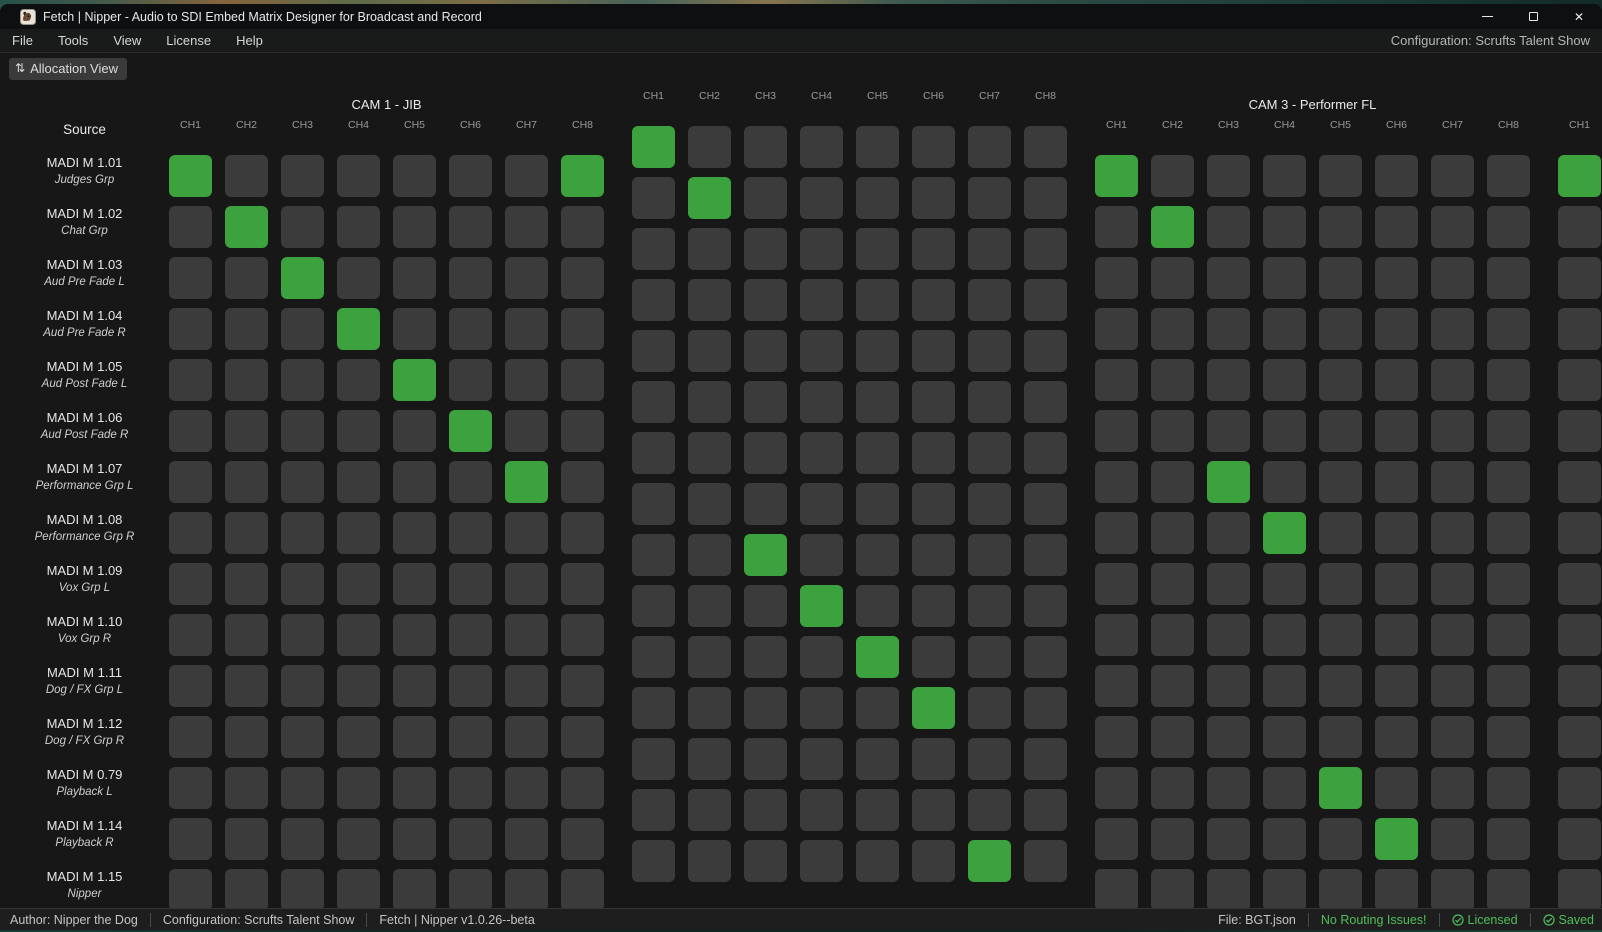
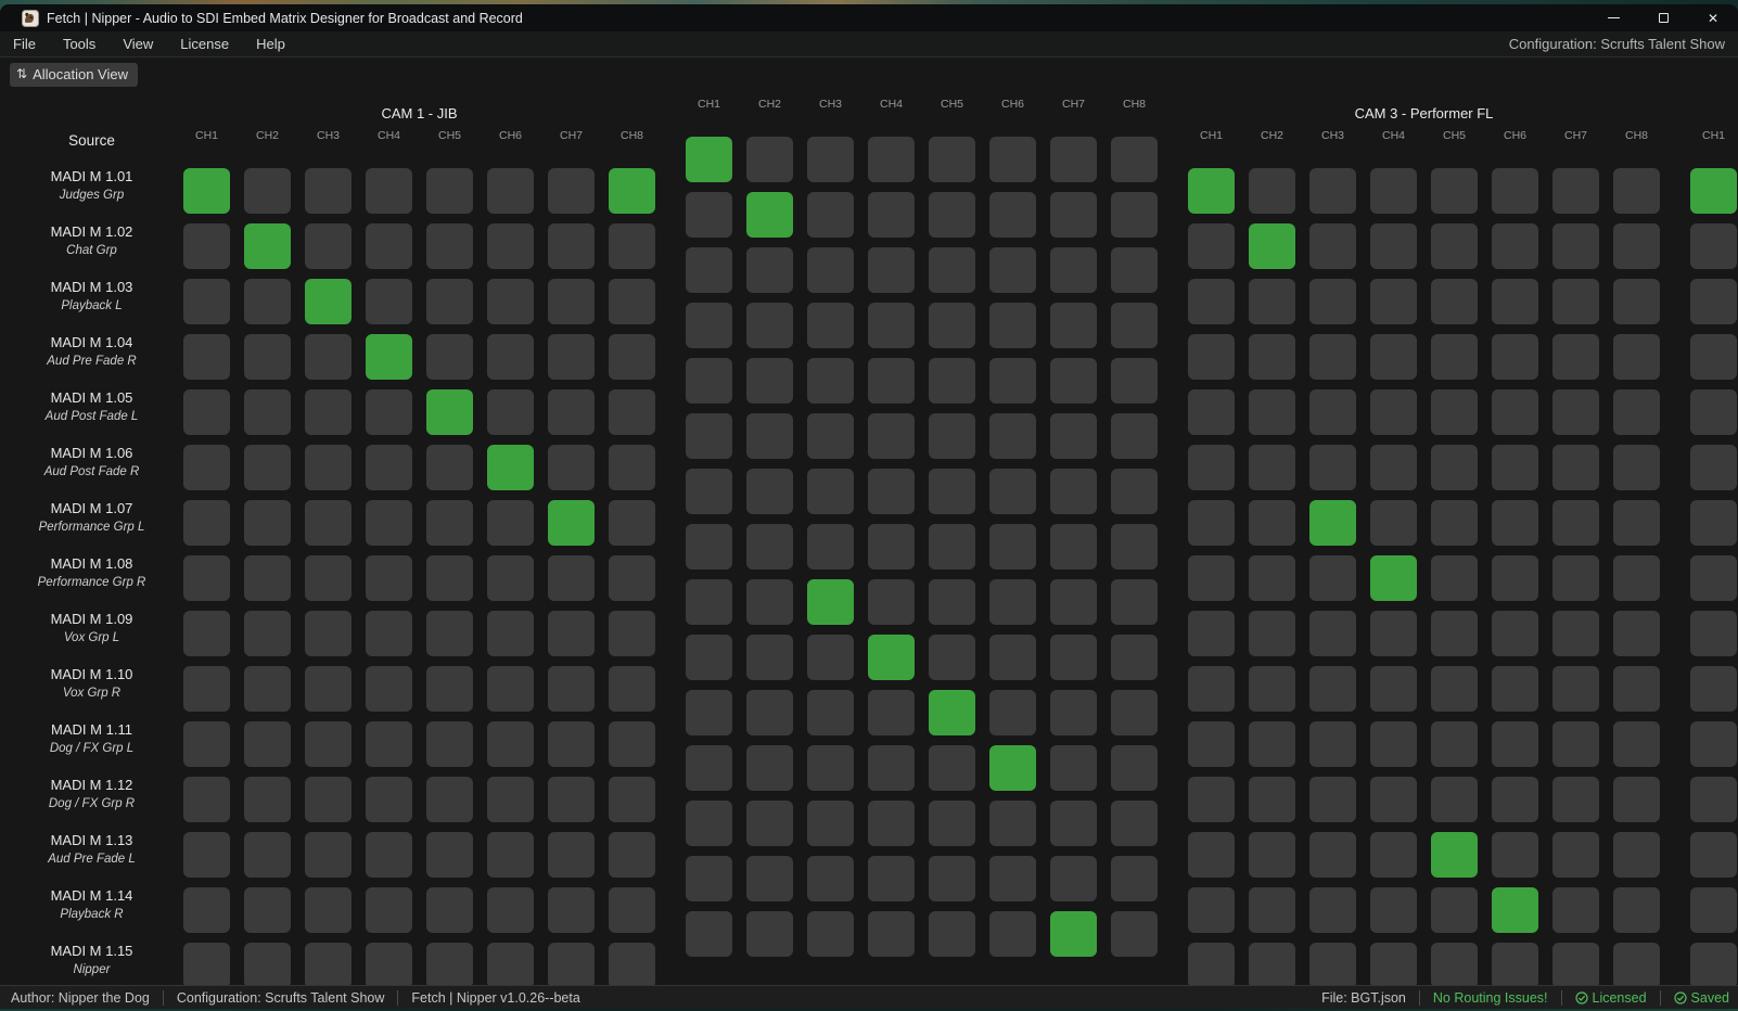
  Fetch | Nipper - Audio to SDI Embed Matrix Designer for Broadcast and Record
  ✕
  File
  Tools
  View
  License
  Help
  Configuration: Scrufts Talent Show
  ⇅
  Allocation View
  Source
  MADI M 1.01
  Judges Grp
  MADI M 1.02
  Chat Grp
  MADI M 1.03
- Aud Pre Fade L
+ Playback L
  MADI M 1.04
  Aud Pre Fade R
  MADI M 1.05
  Aud Post Fade L
  MADI M 1.06
  Aud Post Fade R
  MADI M 1.07
  Performance Grp L
  MADI M 1.08
  Performance Grp R
  MADI M 1.09
  Vox Grp L
  MADI M 1.10
  Vox Grp R
  MADI M 1.11
  Dog / FX Grp L
  MADI M 1.12
  Dog / FX Grp R
- MADI M 0.79
+ MADI M 1.13
- Playback L
+ Aud Pre Fade L
  MADI M 1.14
  Playback R
  MADI M 1.15
  Nipper
  CAM 1 - JIB
  CH1
  CH2
  CH3
  CH4
  CH5
  CH6
  CH7
  CH8
  CH1
  CH2
  CH3
  CH4
  CH5
  CH6
  CH7
  CH8
  CAM 3 - Performer FL
  CH1
  CH2
  CH3
  CH4
  CH5
  CH6
  CH7
  CH8
  CH1
  Author: Nipper the Dog
  Configuration: Scrufts Talent Show
  Fetch | Nipper v1.0.26--beta
  File: BGT.json
  No Routing Issues!
  Licensed
  Saved
